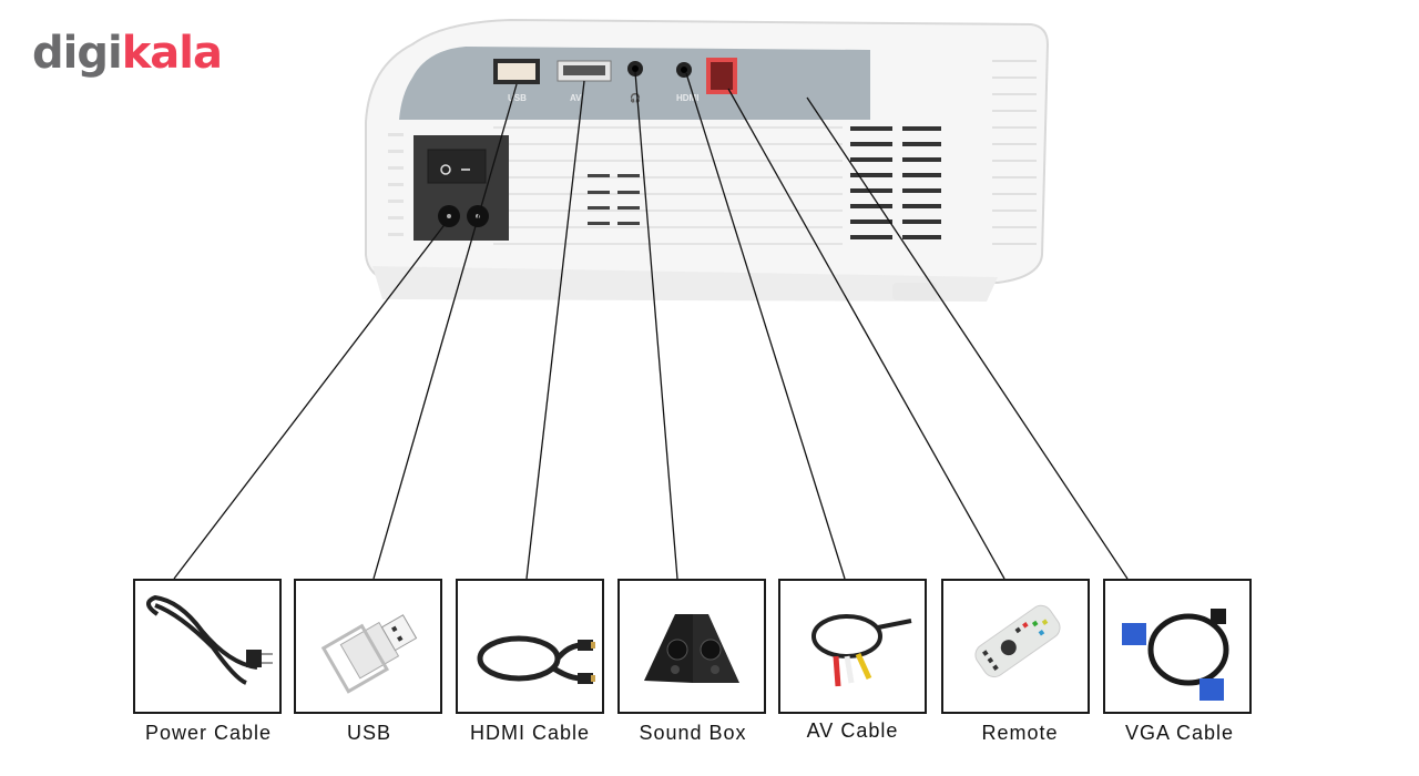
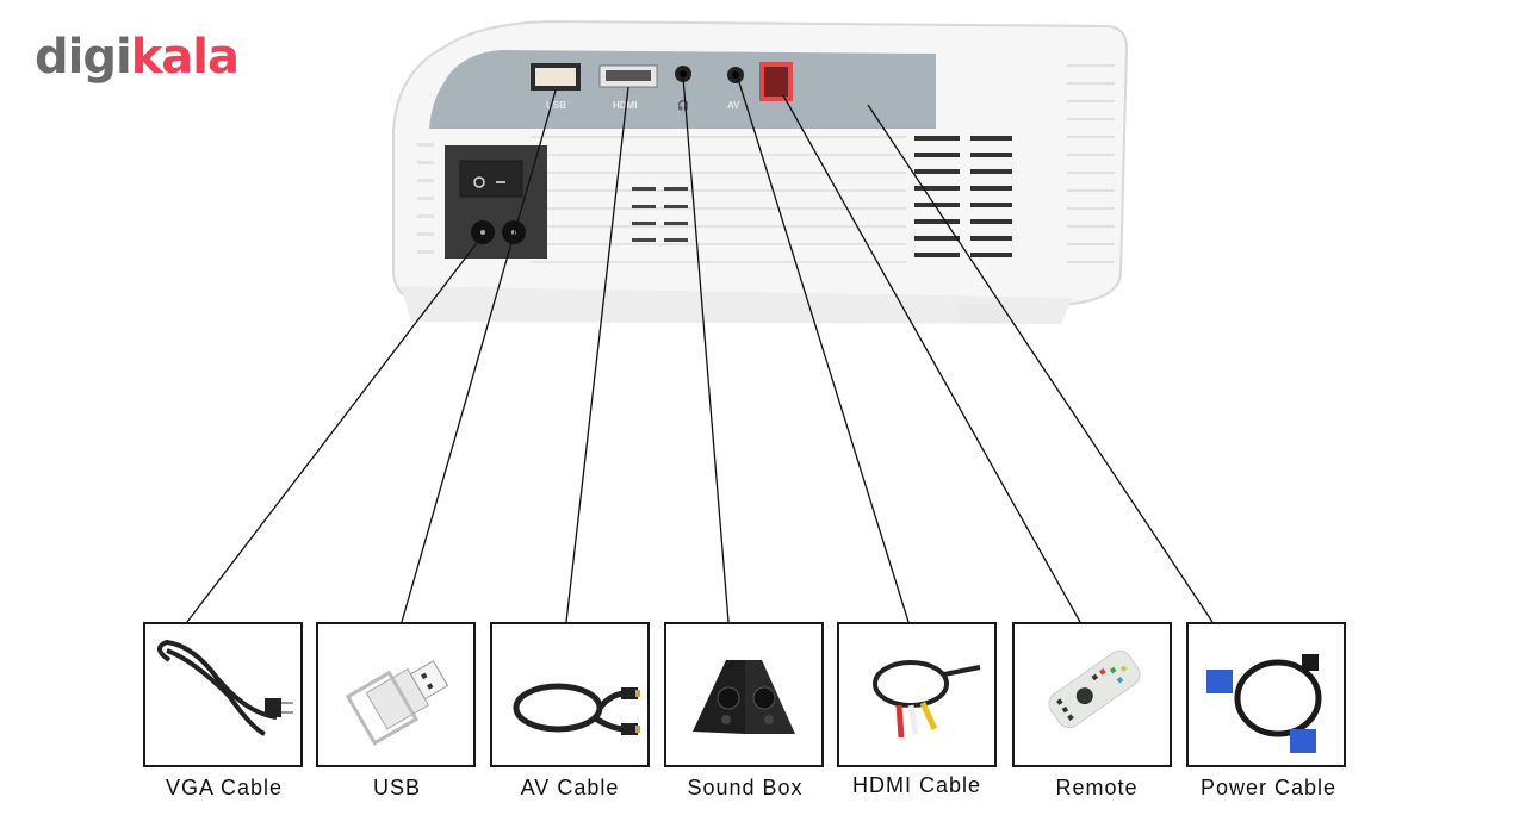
  digikala
  USB
- AV
+ HDMI
  🎧
- HDMI
+ AV
- Power Cable
+ VGA Cable
  USB
- HDMI Cable
+ AV Cable
  Sound Box
- AV Cable
+ HDMI Cable
  Remote
- VGA Cable
+ Power Cable
